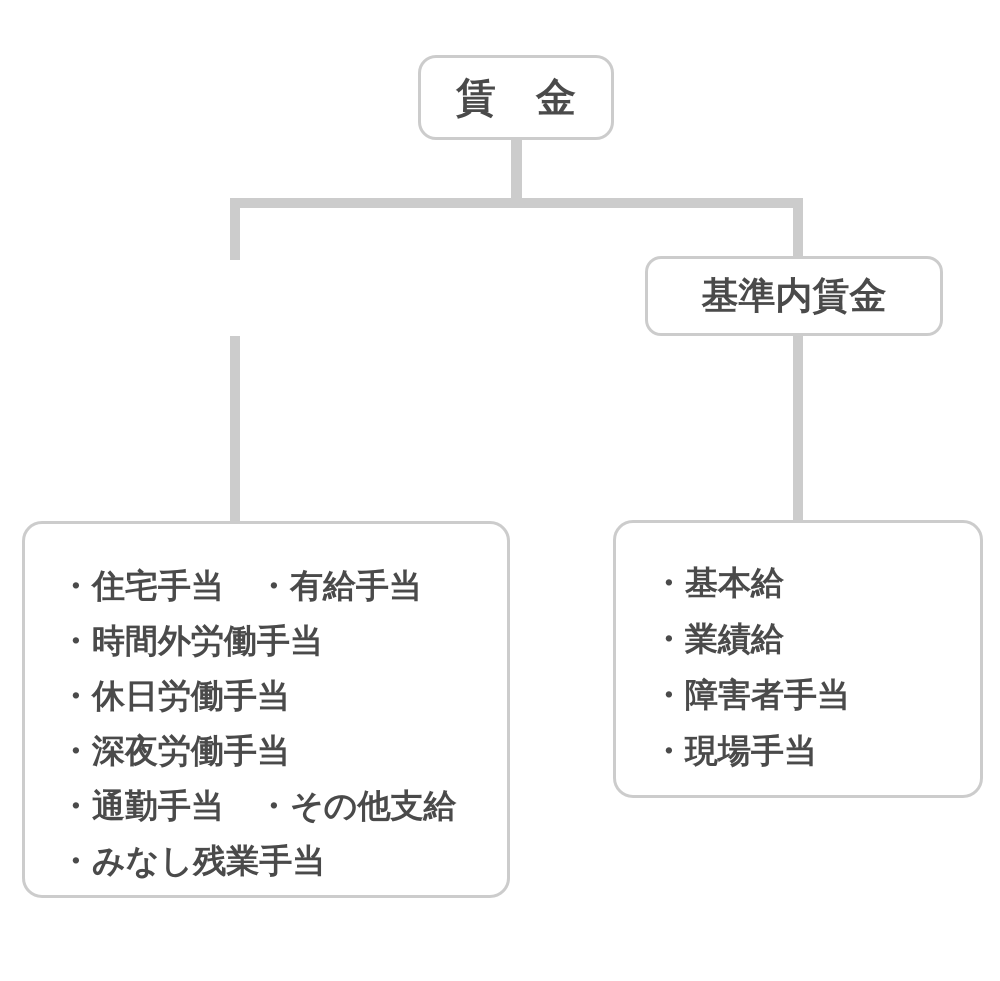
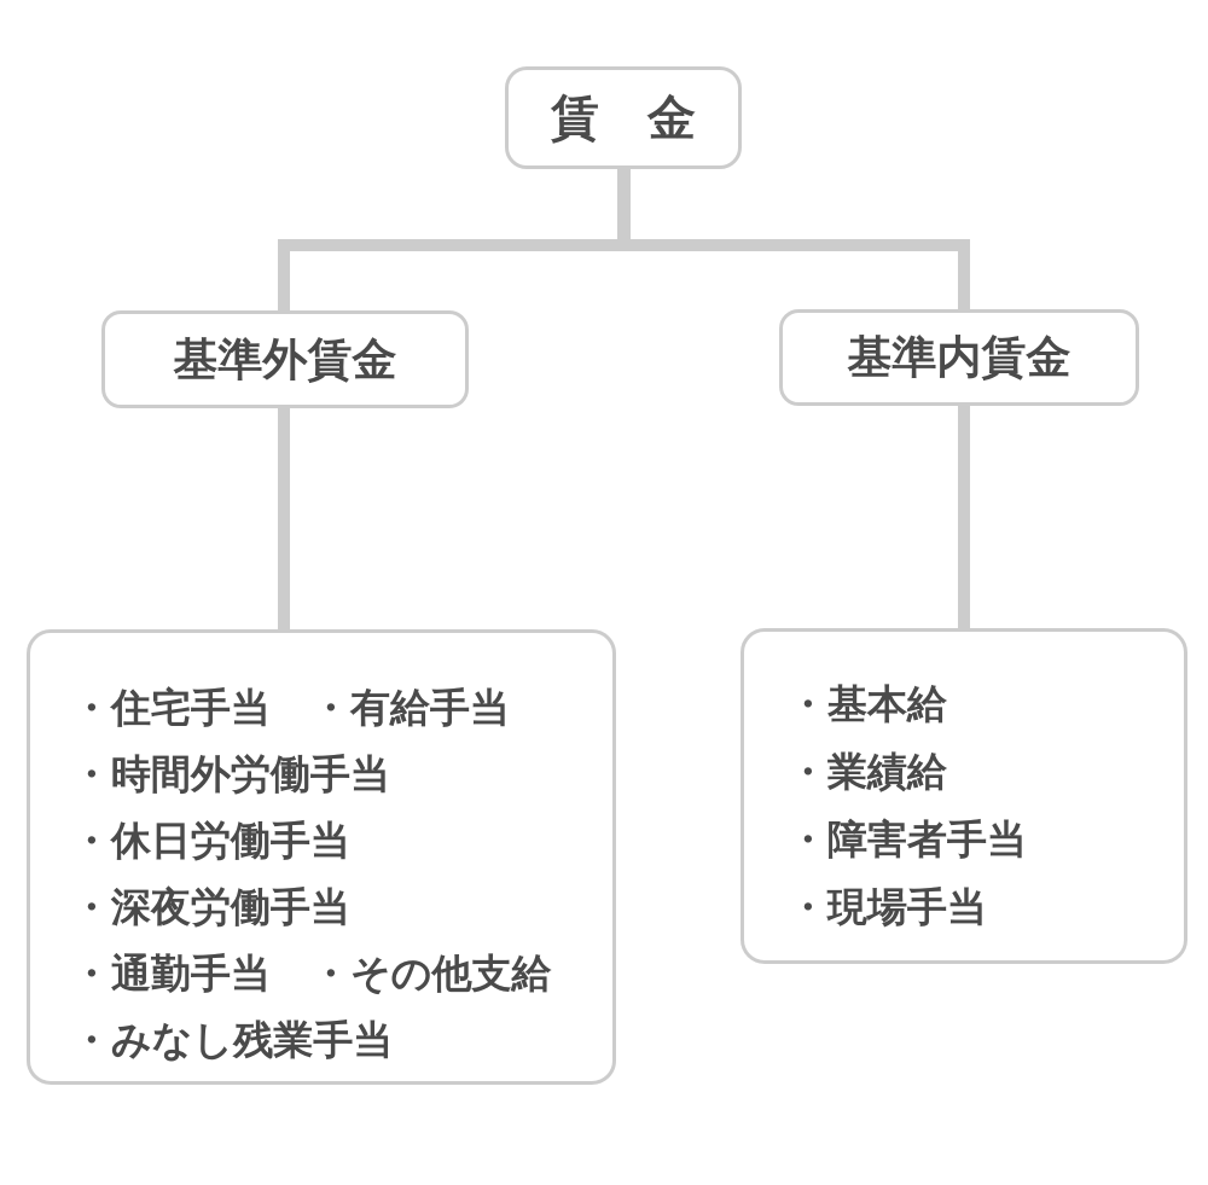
  賃 金
+ 基準外賃金
  基準内賃金
  ・住宅手当 ・有給手当
  ・時間外労働手当
  ・休日労働手当
  ・深夜労働手当
  ・通勤手当 ・その他支給
  ・みなし残業手当
  ・基本給
  ・業績給
  ・障害者手当
  ・現場手当
